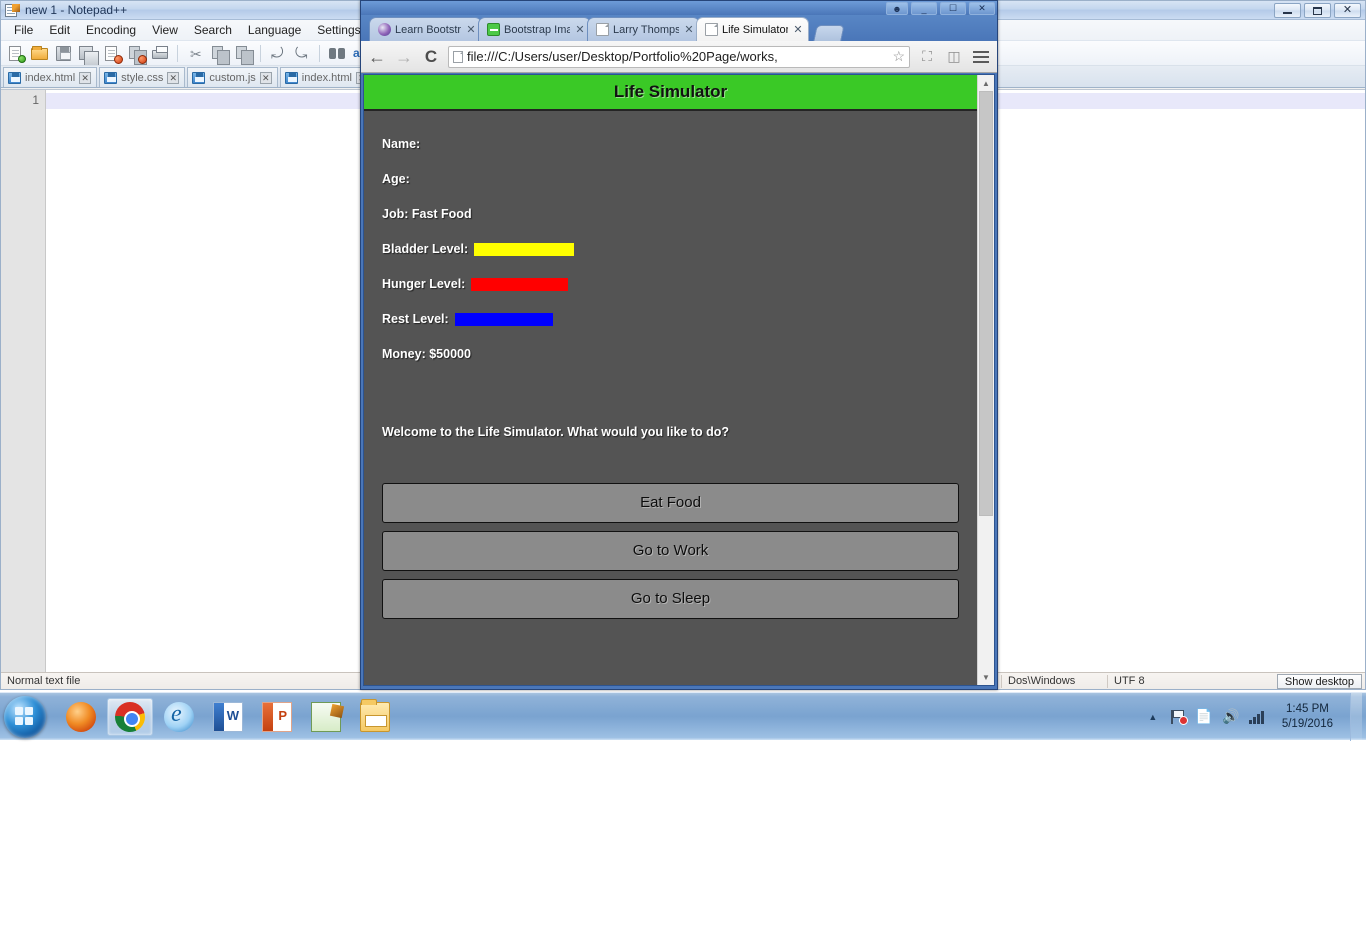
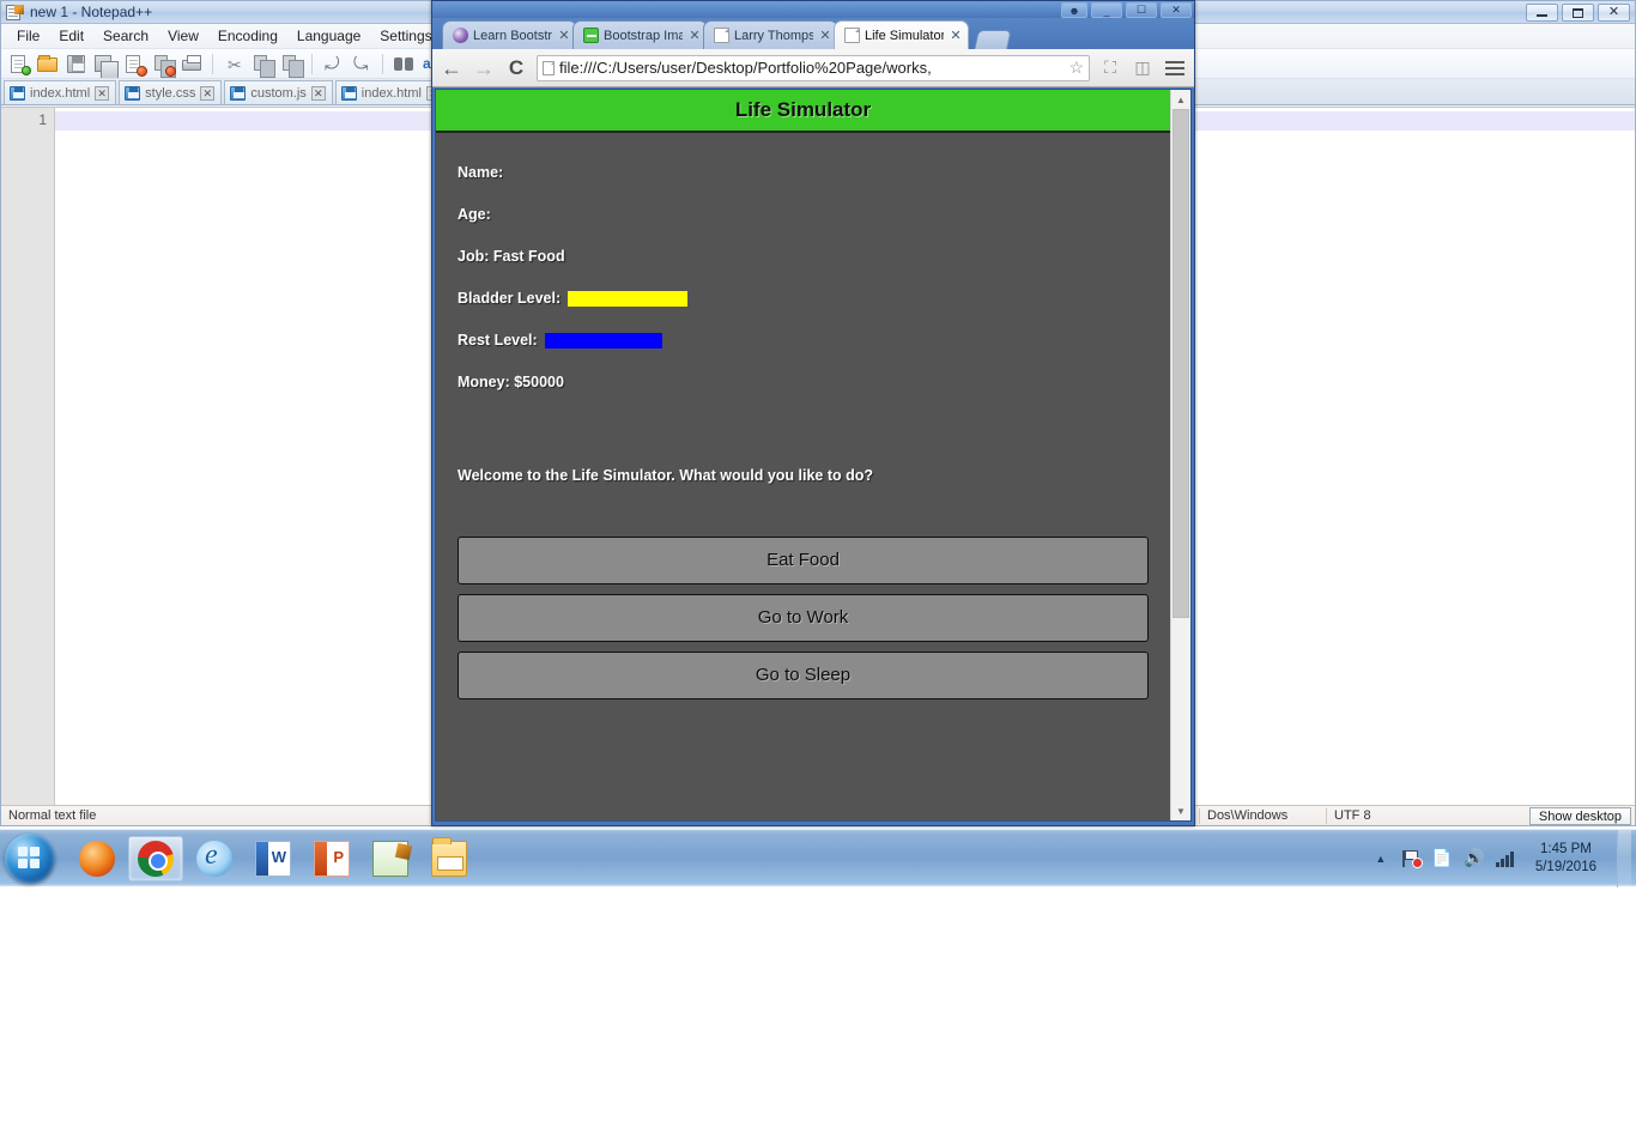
  new 1 - Notepad++
  ✕
  File
  Edit
- Encoding
+ Search
  View
- Search
+ Encoding
  Language
  Settings
  ✂
  ⤾
  ⤿
  index.html
  ✕
  style.css
  ✕
  custom.js
  ✕
  index.html
  1
  Normal text file
  Dos\Windows
  UTF 8
  ☻
  _
  ☐
  ✕
  Learn Bootstr
  ✕
  Bootstrap Ima
  ✕
  Larry Thomps
  ✕
  Life Simulator
  ✕
  ←
  →
  C
  file:///C:/Users/user/Desktop/Portfolio%20Page/works,
  ☆
  ⛶
  ◫
  Life Simulator
  Name:
  Age:
  Job: Fast Food
  Bladder Level:
- Hunger Level:
  Rest Level:
  Money: $50000
  Welcome to the Life Simulator. What would you like to do?
  Eat Food
  Go to Work
  Go to Sleep
  ▲
  ▼
  Show desktop
  ▲
  📄
  🔊
  1:45 PM
  5/19/2016
